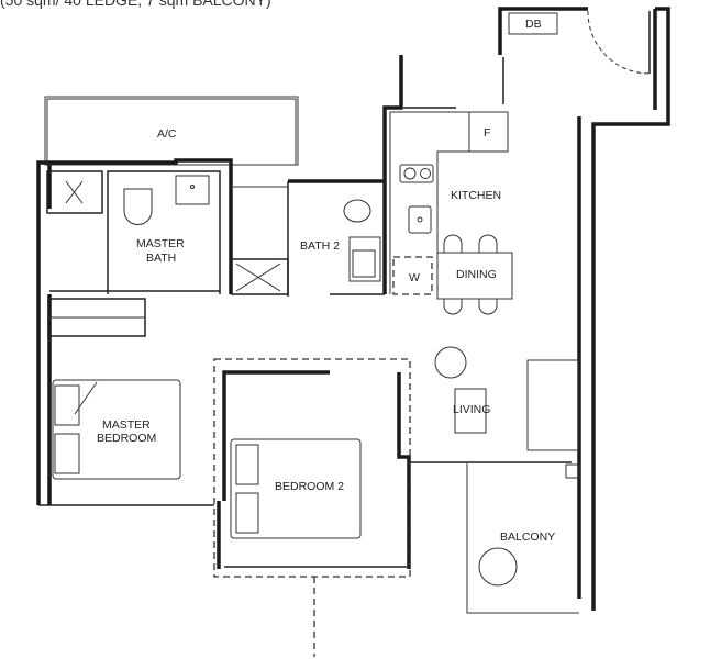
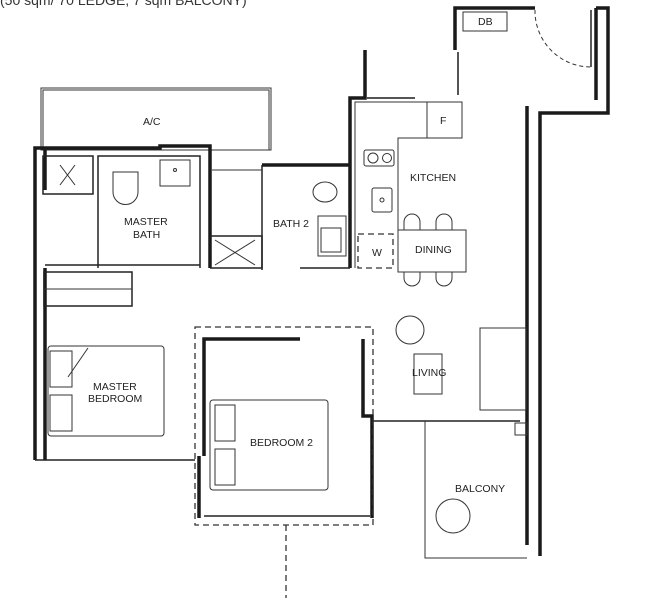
- (50 sqm/ 40 LEDGE, 7 sqm BALCONY)
+ (50 sqm/ 70 LEDGE, 7 sqm BALCONY)
  DB
  F
  KITCHEN
  W
  DINING
  MASTER
  BATH
  BATH 2
  MASTER
  BEDROOM
  BEDROOM 2
  LIVING
  BALCONY
  A/C
